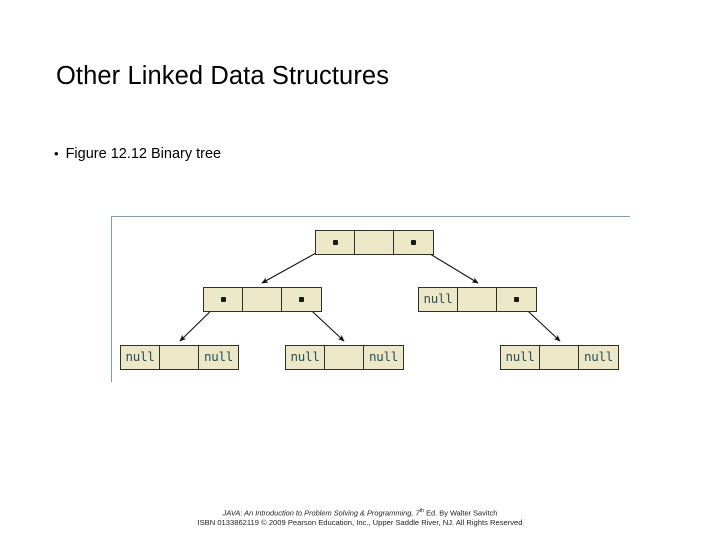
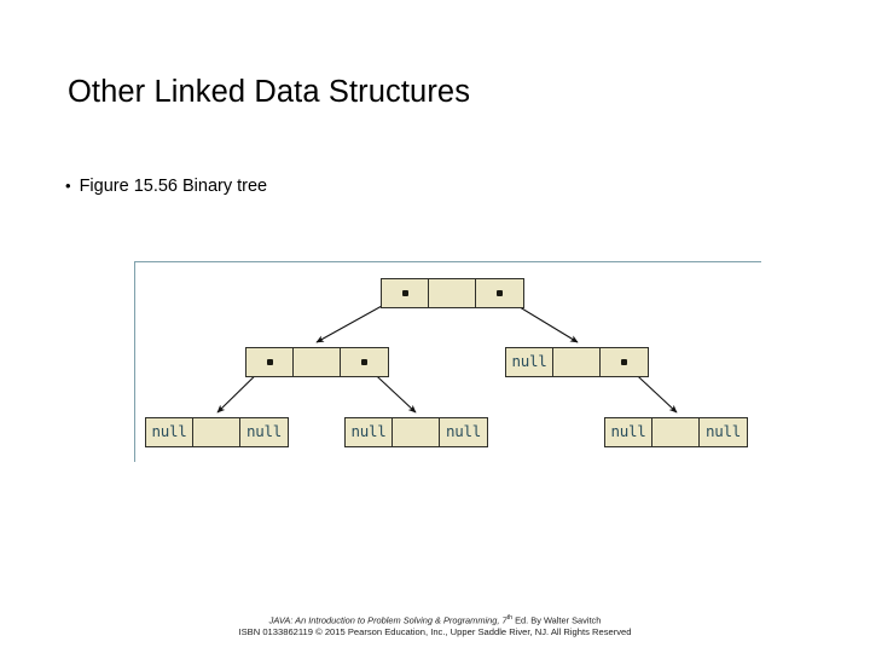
  Other Linked Data Structures
  •
- Figure 12.12 Binary tree
+ Figure 15.56 Binary tree
  null
  null
  null
  null
  null
  null
  null
  JAVA: An Introduction to Problem Solving & Programming, 7 Ed. By Walter Savitch
- ISBN 0133862119 © 2009 Pearson Education, Inc., Upper Saddle River, NJ. All Rights Reserved
+ ISBN 0133862119 © 2015 Pearson Education, Inc., Upper Saddle River, NJ. All Rights Reserved
